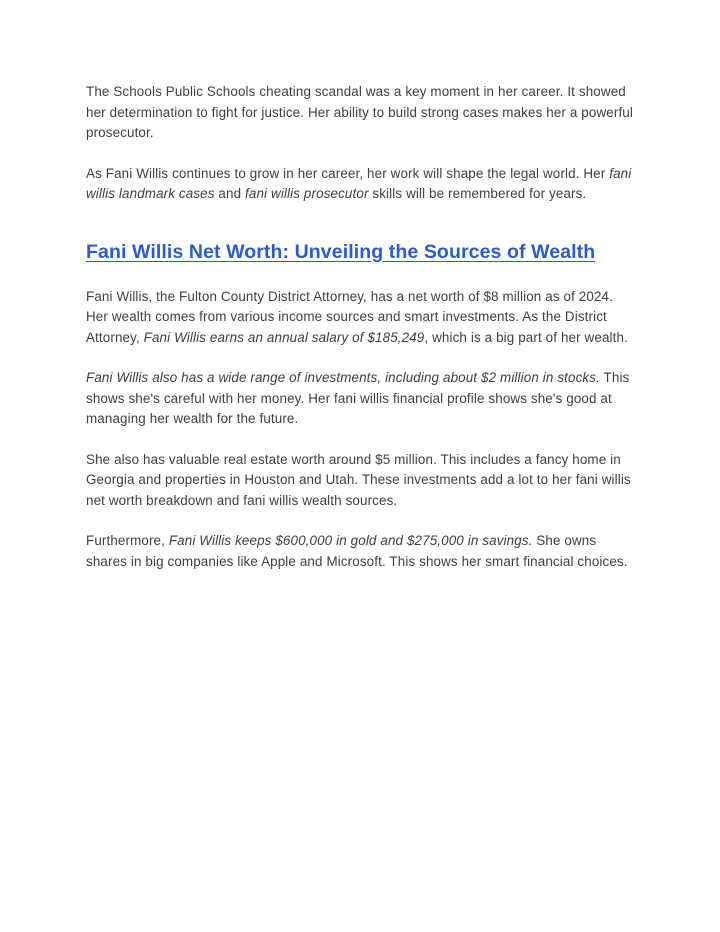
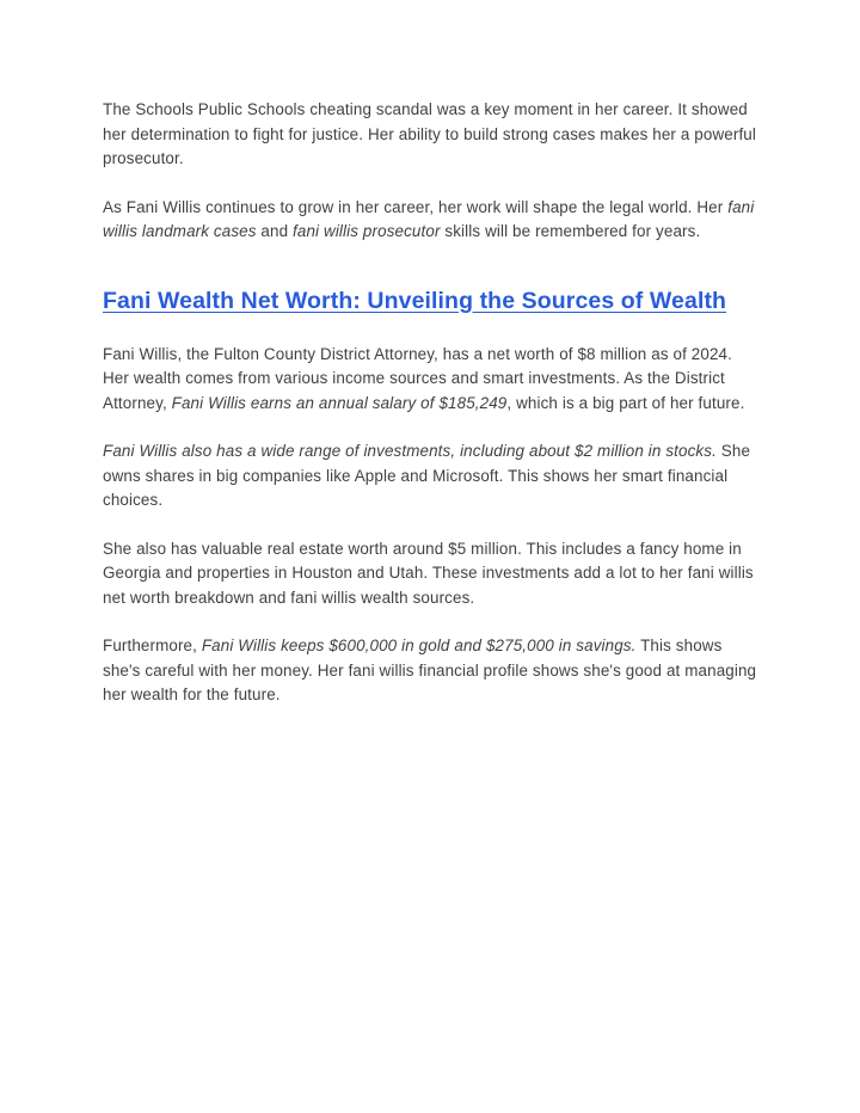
  The Schools Public Schools cheating scandal was a key moment in her career. It showed her determination to fight for justice. Her ability to build strong cases makes her a powerful prosecutor.
  As Fani Willis continues to grow in her career, her work will shape the legal world. Her fani willis landmark cases and fani willis prosecutor skills will be remembered for years.
- Fani Willis Net Worth: Unveiling the Sources of Wealth
+ Fani Wealth Net Worth: Unveiling the Sources of Wealth
- Fani Willis, the Fulton County District Attorney, has a net worth of $8 million as of 2024. Her wealth comes from various income sources and smart investments. As the District Attorney, Fani Willis earns an annual salary of $185,249, which is a big part of her wealth.
+ Fani Willis, the Fulton County District Attorney, has a net worth of $8 million as of 2024. Her wealth comes from various income sources and smart investments. As the District Attorney, Fani Willis earns an annual salary of $185,249, which is a big part of her future.
- Fani Willis also has a wide range of investments, including about $2 million in stocks. This shows she's careful with her money. Her fani willis financial profile shows she's good at managing her wealth for the future.
+ Fani Willis also has a wide range of investments, including about $2 million in stocks. She owns shares in big companies like Apple and Microsoft. This shows her smart financial choices.
  She also has valuable real estate worth around $5 million. This includes a fancy home in Georgia and properties in Houston and Utah. These investments add a lot to her fani willis net worth breakdown and fani willis wealth sources.
- Furthermore, Fani Willis keeps $600,000 in gold and $275,000 in savings. She owns shares in big companies like Apple and Microsoft. This shows her smart financial choices.
+ Furthermore, Fani Willis keeps $600,000 in gold and $275,000 in savings. This shows she's careful with her money. Her fani willis financial profile shows she's good at managing her wealth for the future.
